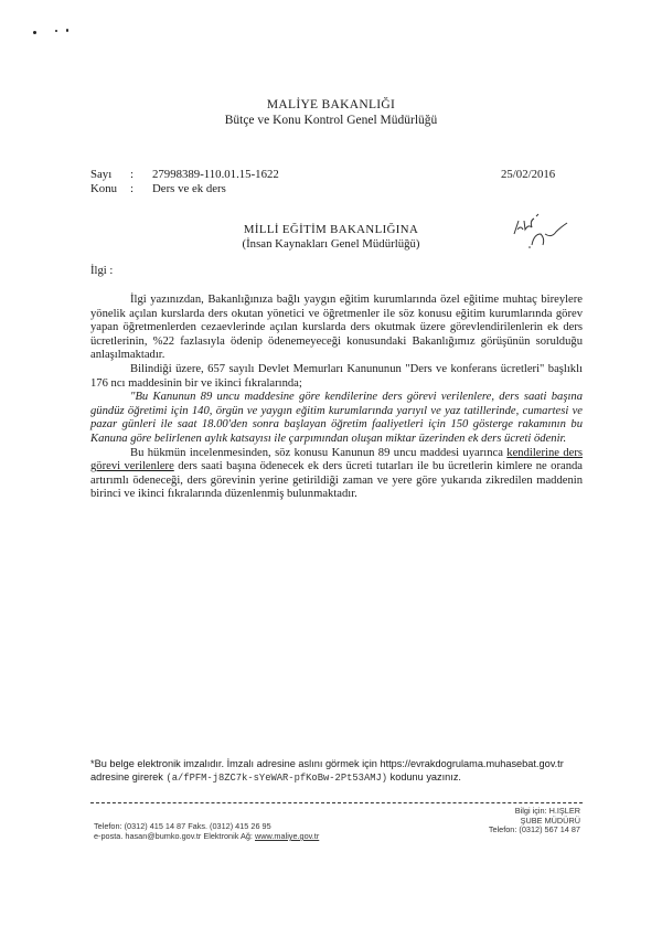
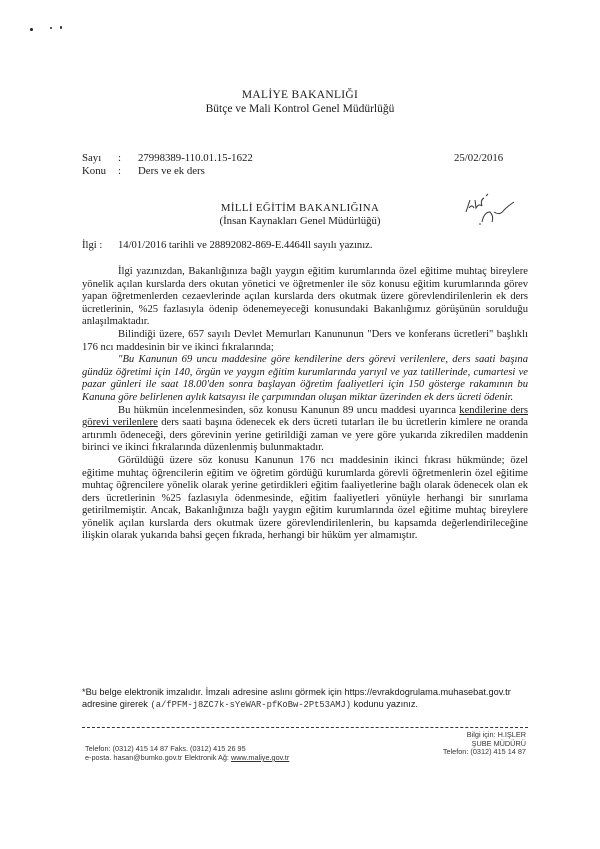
  MALİYE BAKANLIĞI
- Bütçe ve Konu Kontrol Genel Müdürlüğü
+ Bütçe ve Mali Kontrol Genel Müdürlüğü
  Sayı
  :
  27998389-110.01.15-1622
  Konu
  :
  Ders ve ek ders
  25/02/2016
  MİLLİ EĞİTİM BAKANLIĞINA
  (İnsan Kaynakları Genel Müdürlüğü)
  İlgi :
+ 14/01/2016 tarihli ve 28892082-869-E.4464ll sayılı yazınız.
- İlgi yazınızdan, Bakanlığınıza bağlı yaygın eğitim kurumlarında özel eğitime muhtaç bireylere yönelik açılan kurslarda ders okutan yönetici ve öğretmenler ile söz konusu eğitim kurumlarında görev yapan öğretmenlerden cezaevlerinde açılan kurslarda ders okutmak üzere görevlendirilenlerin ek ders ücretlerinin, %22 fazlasıyla ödenip ödenemeyeceği konusundaki Bakanlığımız görüşünün sorulduğu anlaşılmaktadır.
+ İlgi yazınızdan, Bakanlığınıza bağlı yaygın eğitim kurumlarında özel eğitime muhtaç bireylere yönelik açılan kurslarda ders okutan yönetici ve öğretmenler ile söz konusu eğitim kurumlarında görev yapan öğretmenlerden cezaevlerinde açılan kurslarda ders okutmak üzere görevlendirilenlerin ek ders ücretlerinin, %25 fazlasıyla ödenip ödenemeyeceği konusundaki Bakanlığımız görüşünün sorulduğu anlaşılmaktadır.
  Bilindiği üzere, 657 sayılı Devlet Memurları Kanununun "Ders ve konferans ücretleri" başlıklı 176 ncı maddesinin bir ve ikinci fıkralarında;
- "Bu Kanunun 89 uncu maddesine göre kendilerine ders görevi verilenlere, ders saati başına gündüz öğretimi için 140, örgün ve yaygın eğitim kurumlarında yarıyıl ve yaz tatillerinde, cumartesi ve pazar günleri ile saat 18.00'den sonra başlayan öğretim faaliyetleri için 150 gösterge rakamının bu Kanuna göre belirlenen aylık katsayısı ile çarpımından oluşan miktar üzerinden ek ders ücreti ödenir.
+ "Bu Kanunun 69 uncu maddesine göre kendilerine ders görevi verilenlere, ders saati başına gündüz öğretimi için 140, örgün ve yaygın eğitim kurumlarında yarıyıl ve yaz tatillerinde, cumartesi ve pazar günleri ile saat 18.00'den sonra başlayan öğretim faaliyetleri için 150 gösterge rakamının bu Kanuna göre belirlenen aylık katsayısı ile çarpımından oluşan miktar üzerinden ek ders ücreti ödenir.
  Bu hükmün incelenmesinden, söz konusu Kanunun 89 uncu maddesi uyarınca kendilerine ders görevi verilenlere ders saati başına ödenecek ek ders ücreti tutarları ile bu ücretlerin kimlere ne oranda artırımlı ödeneceği, ders görevinin yerine getirildiği zaman ve yere göre yukarıda zikredilen maddenin birinci ve ikinci fıkralarında düzenlenmiş bulunmaktadır.
+ Görüldüğü üzere söz konusu Kanunun 176 ncı maddesinin ikinci fıkrası hükmünde; özel eğitime muhtaç öğrencilerin eğitim ve öğretim gördüğü kurumlarda görevli öğretmenlerin özel eğitime muhtaç öğrencilere yönelik olarak yerine getirdikleri eğitim faaliyetlerine bağlı olarak ödenecek olan ek ders ücretlerinin %25 fazlasıyla ödenmesinde, eğitim faaliyetleri yönüyle herhangi bir sınırlama getirilmemiştir. Ancak, Bakanlığınıza bağlı yaygın eğitim kurumlarında özel eğitime muhtaç bireylere yönelik açılan kurslarda ders okutmak üzere görevlendirilenlerin, bu kapsamda değerlendirileceğine ilişkin olarak yukarıda bahsi geçen fıkrada, herhangi bir hüküm yer almamıştır.
  *Bu belge elektronik imzalıdır. İmzalı adresine aslını görmek için https://evrakdogrulama.muhasebat.gov.tr
  adresine girerek (a/fPFM-j8ZC7k-sYeWAR-pfKoBw-2Pt53AMJ) kodunu yazınız.
  Telefon: (0312) 415 14 87 Faks. (0312) 415 26 95
  e-posta. hasan@bumko.gov.tr Elektronik Ağ: www.maliye.gov.tr
  Bilgi için: H.IŞLER
  ŞUBE MÜDÜRÜ
- Telefon: (0312) 567 14 87
+ Telefon: (0312) 415 14 87
